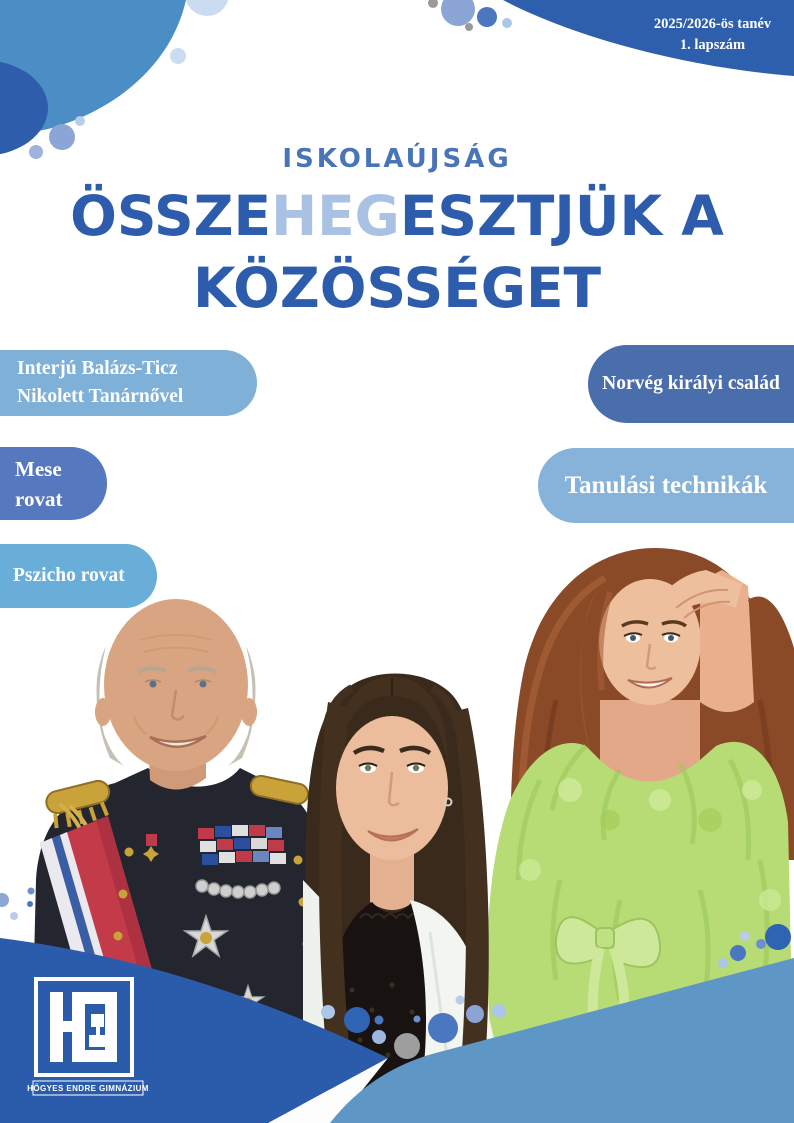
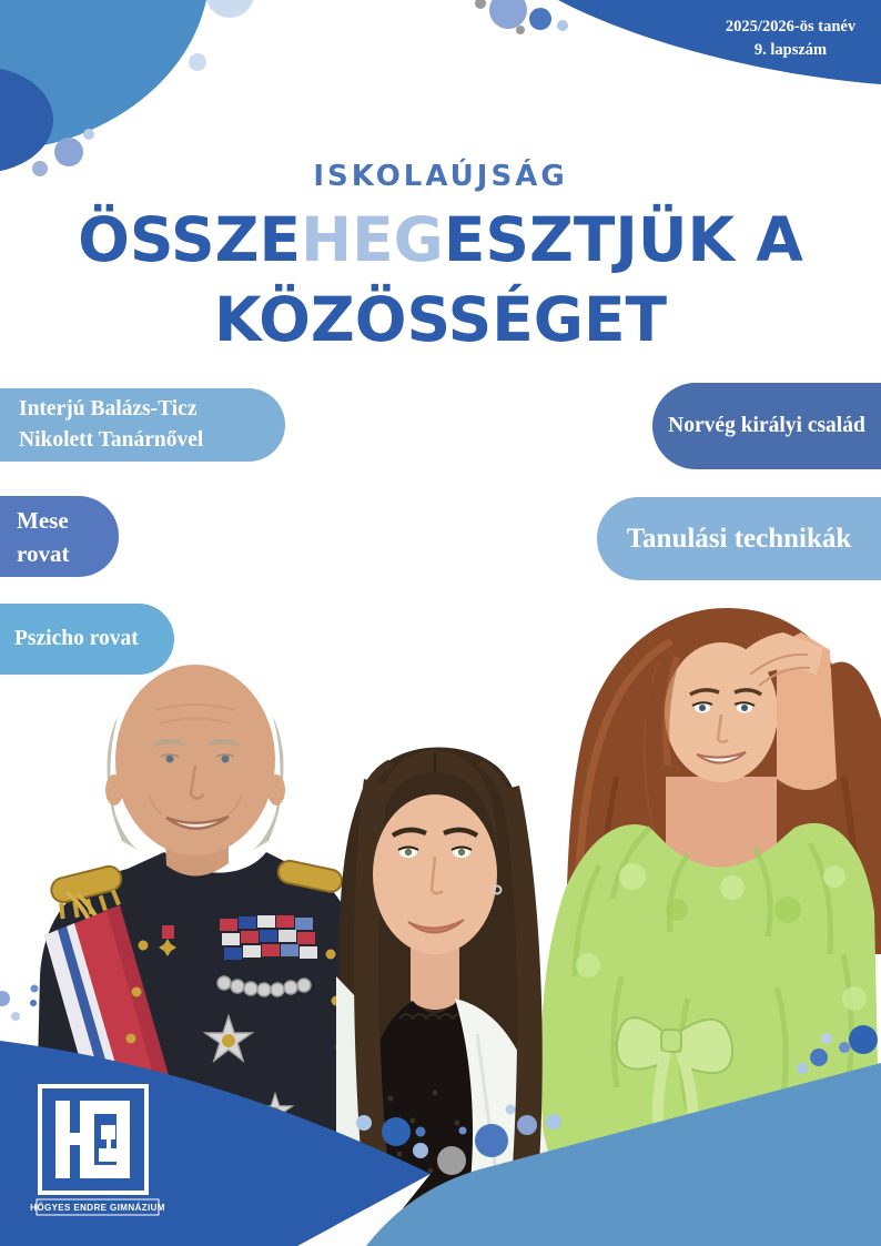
  HŐGYES ENDRE GIMNÁZIUM
  2025/2026-ös tanév
- 1. lapszám
+ 9. lapszám
  ISKOLAÚJSÁG
  ÖSSZEHEGESZTJÜK A
  KÖZÖSSÉGET
  Interjú Balázs-Ticz
  Nikolett Tanárnővel
  Mese
  rovat
  Pszicho rovat
  Norvég királyi család
  Tanulási technikák
